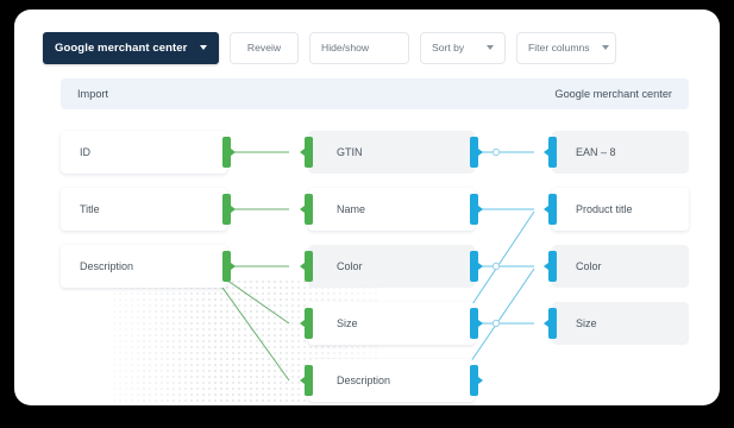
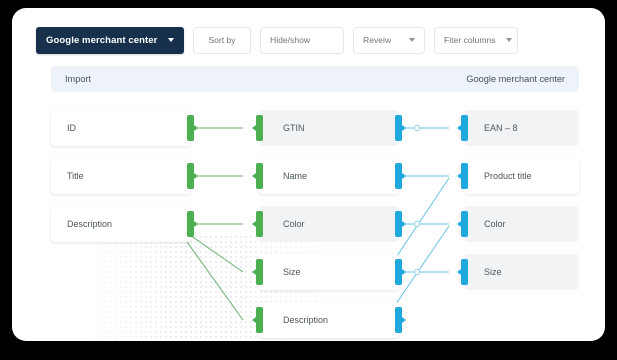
  Google merchant center
- Reveiw
+ Sort by
  Hide/show
- Sort by
+ Reveiw
  Fiter columns
  Import
  Google merchant center
  ID
  Title
  Description
  GTIN
  Name
  Color
  Size
  Description
  EAN – 8
  Product title
  Color
  Size
